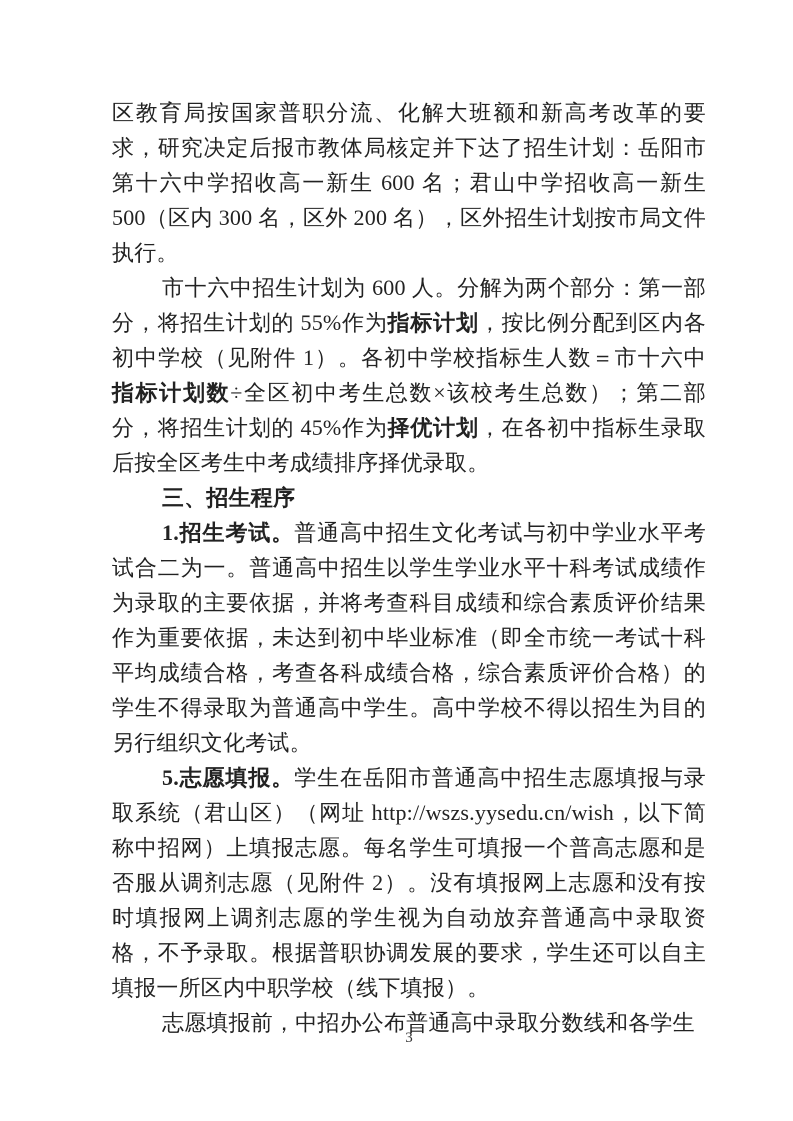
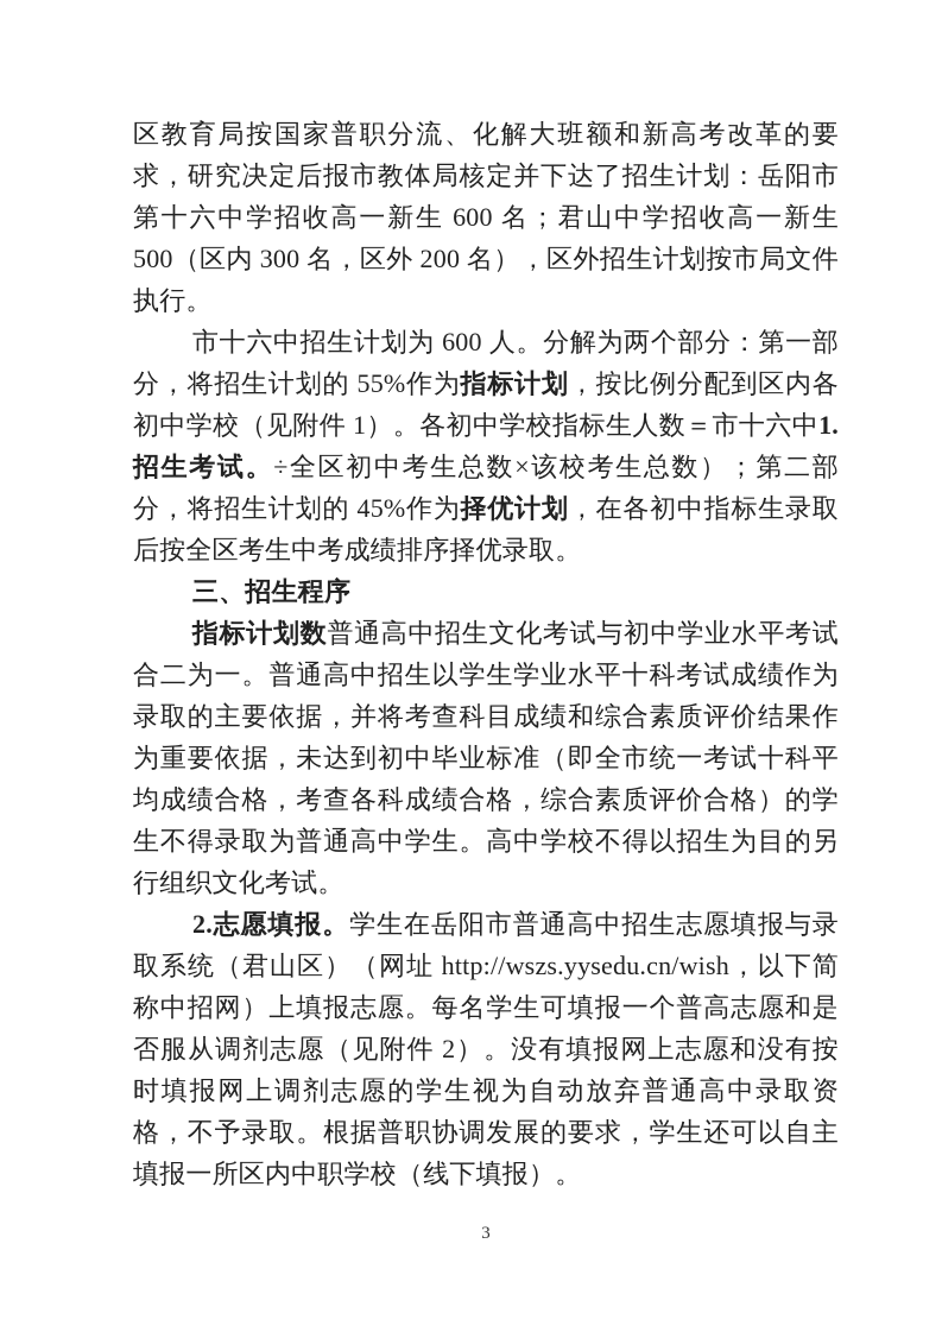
  区教育局按国家普职分流、化解大班额和新高考改革的要求，研究决定后报市教体局核定并下达了招生计划：岳阳市第十六中学招收高一新生 600 名；君山中学招收高一新生 500（区内 300 名，区外 200 名），区外招生计划按市局文件执行。
- 市十六中招生计划为 600 人。分解为两个部分：第一部分，将招生计划的 55%作为指标计划，按比例分配到区内各初中学校（见附件 1）。各初中学校指标生人数＝市十六中指标计划数÷全区初中考生总数×该校考生总数）；第二部分，将招生计划的 45%作为择优计划，在各初中指标生录取后按全区考生中考成绩排序择优录取。
+ 市十六中招生计划为 600 人。分解为两个部分：第一部分，将招生计划的 55%作为指标计划，按比例分配到区内各初中学校（见附件 1）。各初中学校指标生人数＝市十六中1.招生考试。÷全区初中考生总数×该校考生总数）；第二部分，将招生计划的 45%作为择优计划，在各初中指标生录取后按全区考生中考成绩排序择优录取。
  三、招生程序
- 1.招生考试。普通高中招生文化考试与初中学业水平考试合二为一。普通高中招生以学生学业水平十科考试成绩作为录取的主要依据，并将考查科目成绩和综合素质评价结果作为重要依据，未达到初中毕业标准（即全市统一考试十科平均成绩合格，考查各科成绩合格，综合素质评价合格）的学生不得录取为普通高中学生。高中学校不得以招生为目的另行组织文化考试。
+ 指标计划数普通高中招生文化考试与初中学业水平考试合二为一。普通高中招生以学生学业水平十科考试成绩作为录取的主要依据，并将考查科目成绩和综合素质评价结果作为重要依据，未达到初中毕业标准（即全市统一考试十科平均成绩合格，考查各科成绩合格，综合素质评价合格）的学生不得录取为普通高中学生。高中学校不得以招生为目的另行组织文化考试。
- 5.志愿填报。学生在岳阳市普通高中招生志愿填报与录取系统（君山区）（网址 http://wszs.yysedu.cn/wish，以下简称中招网）上填报志愿。每名学生可填报一个普高志愿和是否服从调剂志愿（见附件 2）。没有填报网上志愿和没有按时填报网上调剂志愿的学生视为自动放弃普通高中录取资格，不予录取。根据普职协调发展的要求，学生还可以自主填报一所区内中职学校（线下填报）。
+ 2.志愿填报。学生在岳阳市普通高中招生志愿填报与录取系统（君山区）（网址 http://wszs.yysedu.cn/wish，以下简称中招网）上填报志愿。每名学生可填报一个普高志愿和是否服从调剂志愿（见附件 2）。没有填报网上志愿和没有按时填报网上调剂志愿的学生视为自动放弃普通高中录取资格，不予录取。根据普职协调发展的要求，学生还可以自主填报一所区内中职学校（线下填报）。
- 志愿填报前，中招办公布普通高中录取分数线和各学生
  3
